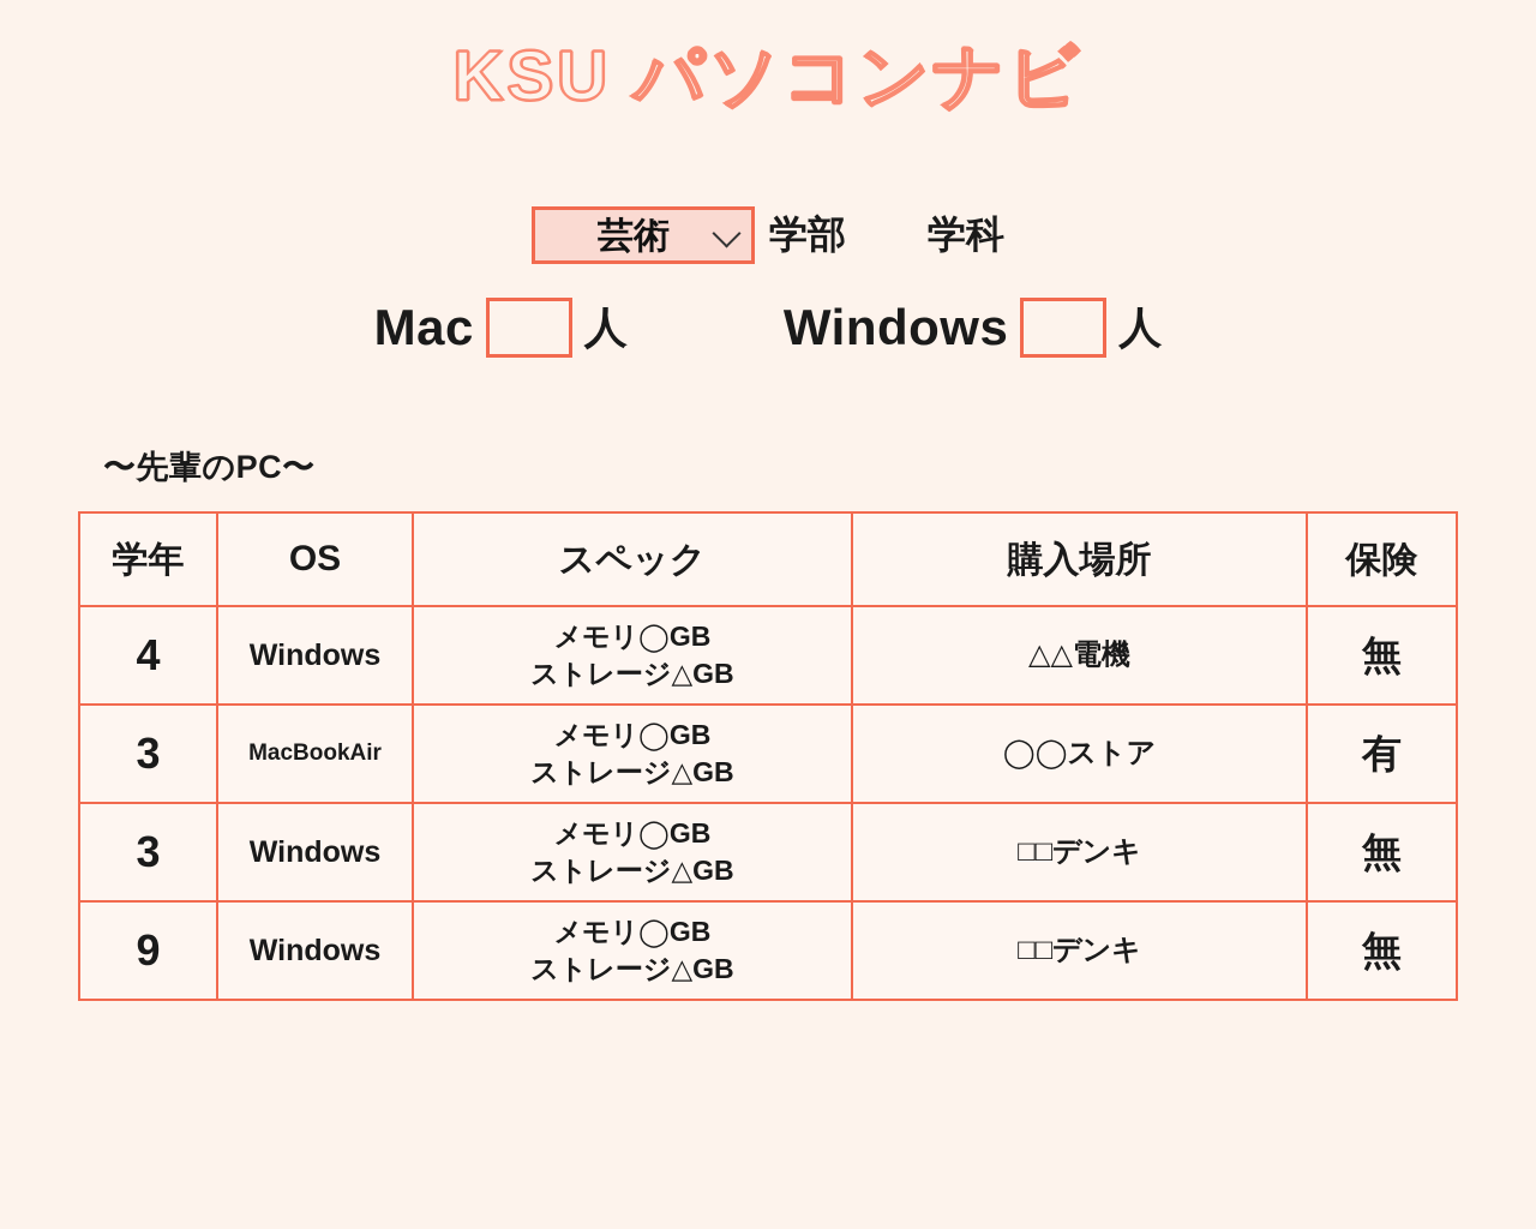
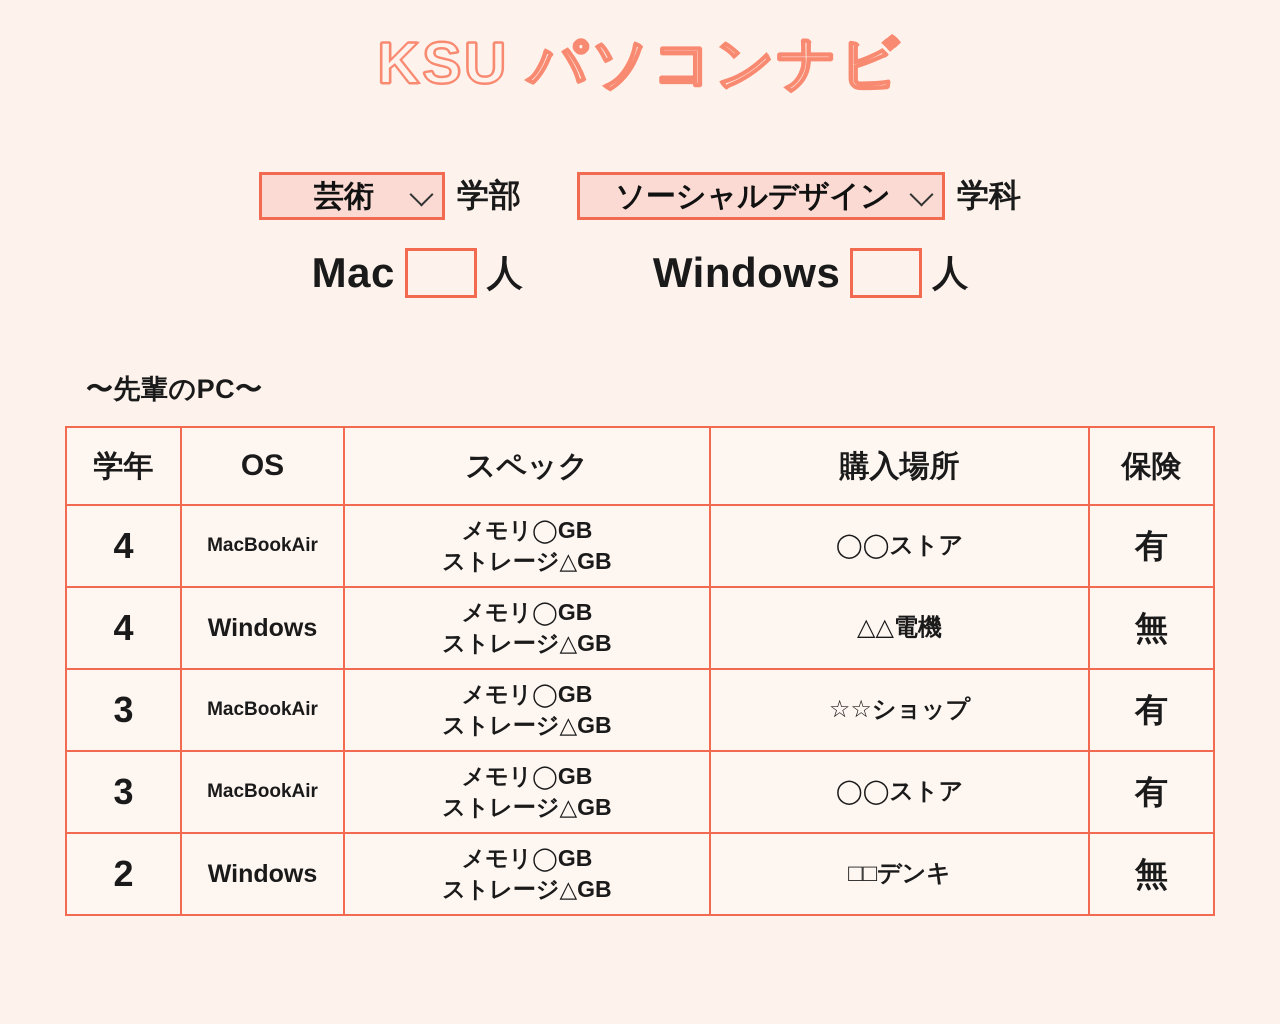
  KSU パソコンナビ
  芸術
  学部
+ ソーシャルデザイン
  学科
  Mac
  人
  Windows
  人
  〜先輩のPC〜
  学年	OS	スペック	購入場所	保険
+ 4	MacBookAir	メモリ◯GBストレージ△GB	◯◯ストア	有
  4	Windows	メモリ◯GBストレージ△GB	△△電機	無
+ 3	MacBookAir	メモリ◯GBストレージ△GB	☆☆ショップ	有
  3	MacBookAir	メモリ◯GBストレージ△GB	◯◯ストア	有
- 3	Windows	メモリ◯GBストレージ△GB	□□デンキ	無
- 9	Windows	メモリ◯GBストレージ△GB	□□デンキ	無
+ 2	Windows	メモリ◯GBストレージ△GB	□□デンキ	無
